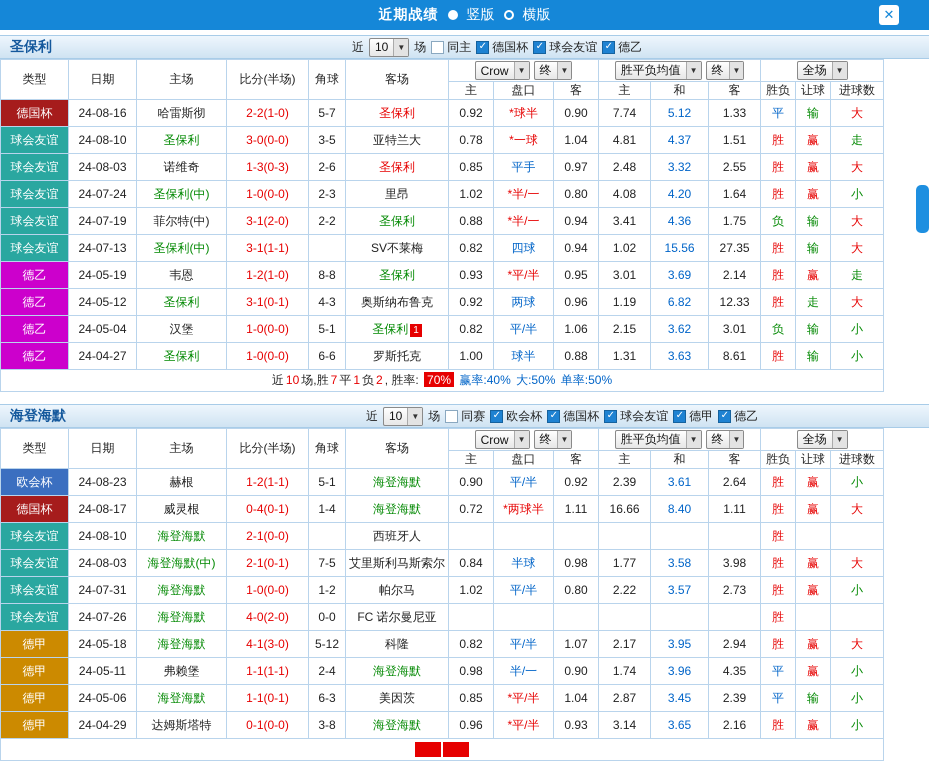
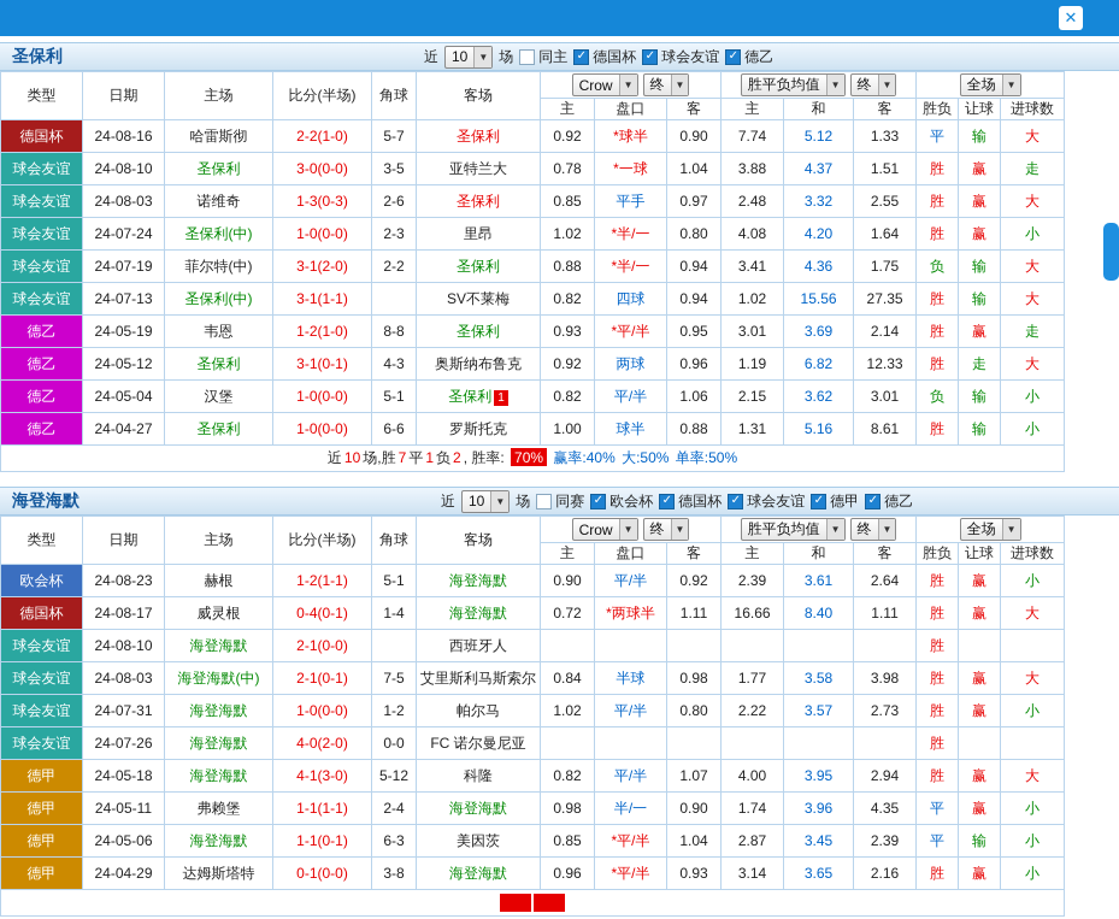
- 近期战绩
- 竖版
- 横版
  ✕
  圣保利
  近
  10
  ▼
  场
  同主
  ✓
  德国杯
  ✓
  球会友谊
  ✓
  德乙
  类型	日期	主场	比分(半场)	角球	客场	Crow ▼ 终 ▼	胜平负均值 ▼ 终 ▼	全场 ▼
  主	盘口	客	主	和	客	胜负	让球	进球数
  德国杯	24-08-16	哈雷斯彻	2-2(1-0)	5-7	圣保利	0.92	*球半	0.90	7.74	5.12	1.33	平	输	大
- 球会友谊	24-08-10	圣保利	3-0(0-0)	3-5	亚特兰大	0.78	*一球	1.04	4.81	4.37	1.51	胜	赢	走
+ 球会友谊	24-08-10	圣保利	3-0(0-0)	3-5	亚特兰大	0.78	*一球	1.04	3.88	4.37	1.51	胜	赢	走
  球会友谊	24-08-03	诺维奇	1-3(0-3)	2-6	圣保利	0.85	平手	0.97	2.48	3.32	2.55	胜	赢	大
  球会友谊	24-07-24	圣保利(中)	1-0(0-0)	2-3	里昂	1.02	*半/一	0.80	4.08	4.20	1.64	胜	赢	小
  球会友谊	24-07-19	菲尔特(中)	3-1(2-0)	2-2	圣保利	0.88	*半/一	0.94	3.41	4.36	1.75	负	输	大
  球会友谊	24-07-13	圣保利(中)	3-1(1-1)		SV不莱梅	0.82	四球	0.94	1.02	15.56	27.35	胜	输	大
  德乙	24-05-19	韦恩	1-2(1-0)	8-8	圣保利	0.93	*平/半	0.95	3.01	3.69	2.14	胜	赢	走
  德乙	24-05-12	圣保利	3-1(0-1)	4-3	奥斯纳布鲁克	0.92	两球	0.96	1.19	6.82	12.33	胜	走	大
  德乙	24-05-04	汉堡	1-0(0-0)	5-1	圣保利 1	0.82	平/半	1.06	2.15	3.62	3.01	负	输	小
- 德乙	24-04-27	圣保利	1-0(0-0)	6-6	罗斯托克	1.00	球半	0.88	1.31	3.63	8.61	胜	输	小
+ 德乙	24-04-27	圣保利	1-0(0-0)	6-6	罗斯托克	1.00	球半	0.88	1.31	5.16	8.61	胜	输	小
  近 10 场,胜 7 平 1 负 2 , 胜率: 70% 赢率:40% 大:50% 单率:50%
  海登海默
  近
  10
  ▼
  场
  同赛
  ✓
  欧会杯
  ✓
  德国杯
  ✓
  球会友谊
  ✓
  德甲
  ✓
  德乙
  类型	日期	主场	比分(半场)	角球	客场	Crow ▼ 终 ▼	胜平负均值 ▼ 终 ▼	全场 ▼
  主	盘口	客	主	和	客	胜负	让球	进球数
  欧会杯	24-08-23	赫根	1-2(1-1)	5-1	海登海默	0.90	平/半	0.92	2.39	3.61	2.64	胜	赢	小
  德国杯	24-08-17	威灵根	0-4(0-1)	1-4	海登海默	0.72	*两球半	1.11	16.66	8.40	1.11	胜	赢	大
  球会友谊	24-08-10	海登海默	2-1(0-0)		西班牙人							胜
  球会友谊	24-08-03	海登海默(中)	2-1(0-1)	7-5	艾里斯利马斯索尔	0.84	半球	0.98	1.77	3.58	3.98	胜	赢	大
  球会友谊	24-07-31	海登海默	1-0(0-0)	1-2	帕尔马	1.02	平/半	0.80	2.22	3.57	2.73	胜	赢	小
  球会友谊	24-07-26	海登海默	4-0(2-0)	0-0	FC 诺尔曼尼亚							胜
- 德甲	24-05-18	海登海默	4-1(3-0)	5-12	科隆	0.82	平/半	1.07	2.17	3.95	2.94	胜	赢	大
+ 德甲	24-05-18	海登海默	4-1(3-0)	5-12	科隆	0.82	平/半	1.07	4.00	3.95	2.94	胜	赢	大
  德甲	24-05-11	弗赖堡	1-1(1-1)	2-4	海登海默	0.98	半/一	0.90	1.74	3.96	4.35	平	赢	小
  德甲	24-05-06	海登海默	1-1(0-1)	6-3	美因茨	0.85	*平/半	1.04	2.87	3.45	2.39	平	输	小
  德甲	24-04-29	达姆斯塔特	0-1(0-0)	3-8	海登海默	0.96	*平/半	0.93	3.14	3.65	2.16	胜	赢	小
